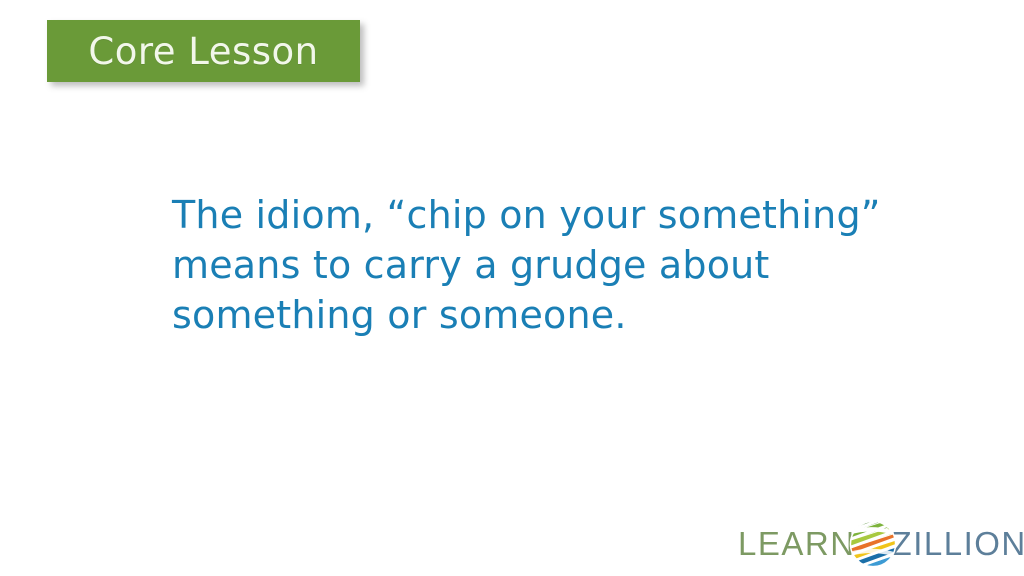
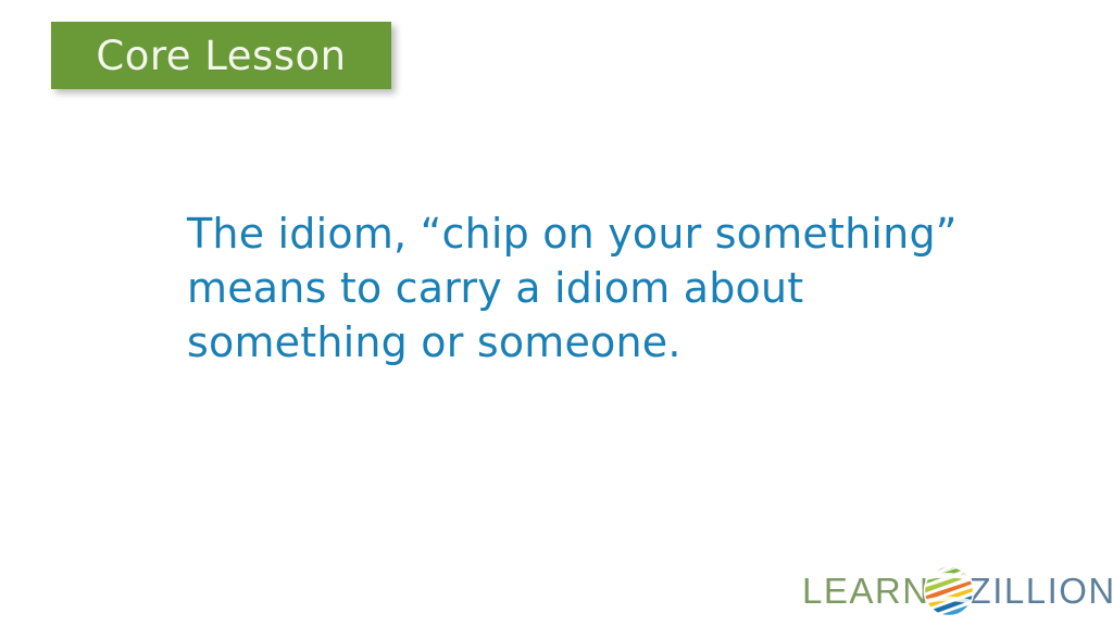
  Core Lesson
  The idiom, “chip on your something”
- means to carry a grudge about
+ means to carry a idiom about
  something or someone.
  LEARN
  ZILLION
